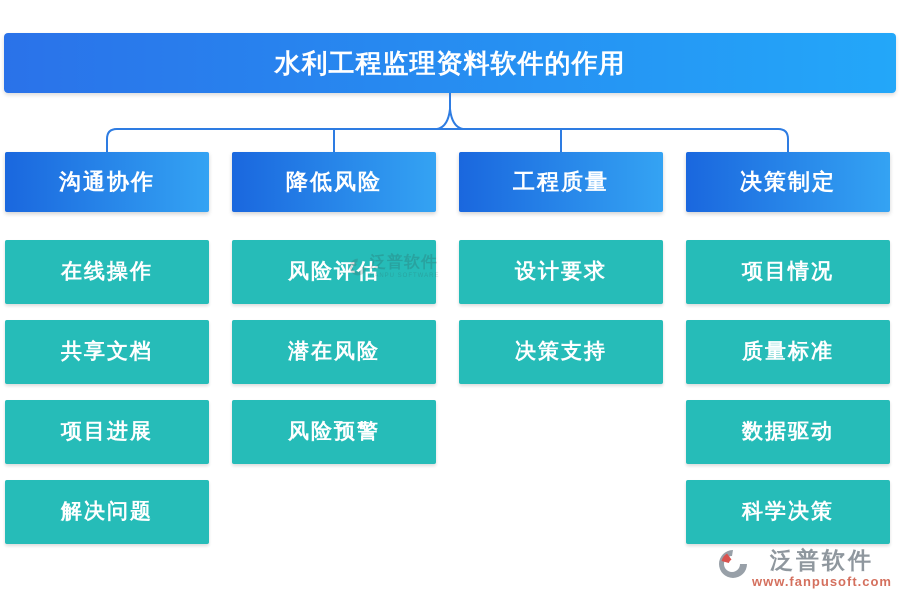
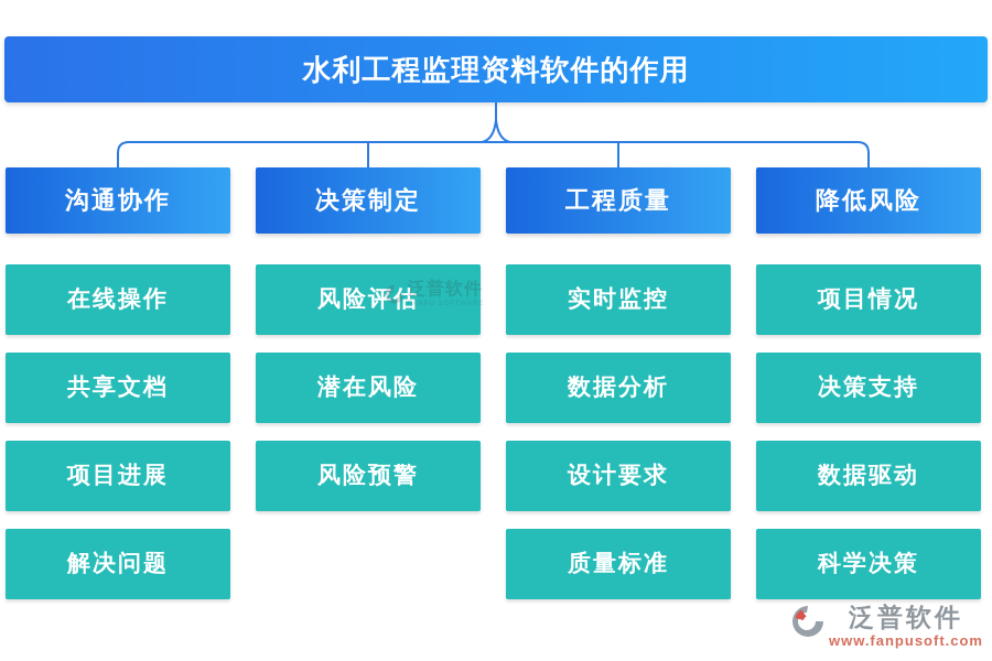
  水利工程监理资料软件的作用
  沟通协作
  在线操作
  共享文档
  项目进展
  解决问题
- 降低风险
+ 决策制定
  风险评估
  潜在风险
  风险预警
  工程质量
+ 实时监控
+ 数据分析
  设计要求
- 决策支持
+ 质量标准
- 决策制定
+ 降低风险
  项目情况
- 质量标准
+ 决策支持
  数据驱动
  科学决策
  泛普软件
  泛普软件
  www.fanpusoft.com
